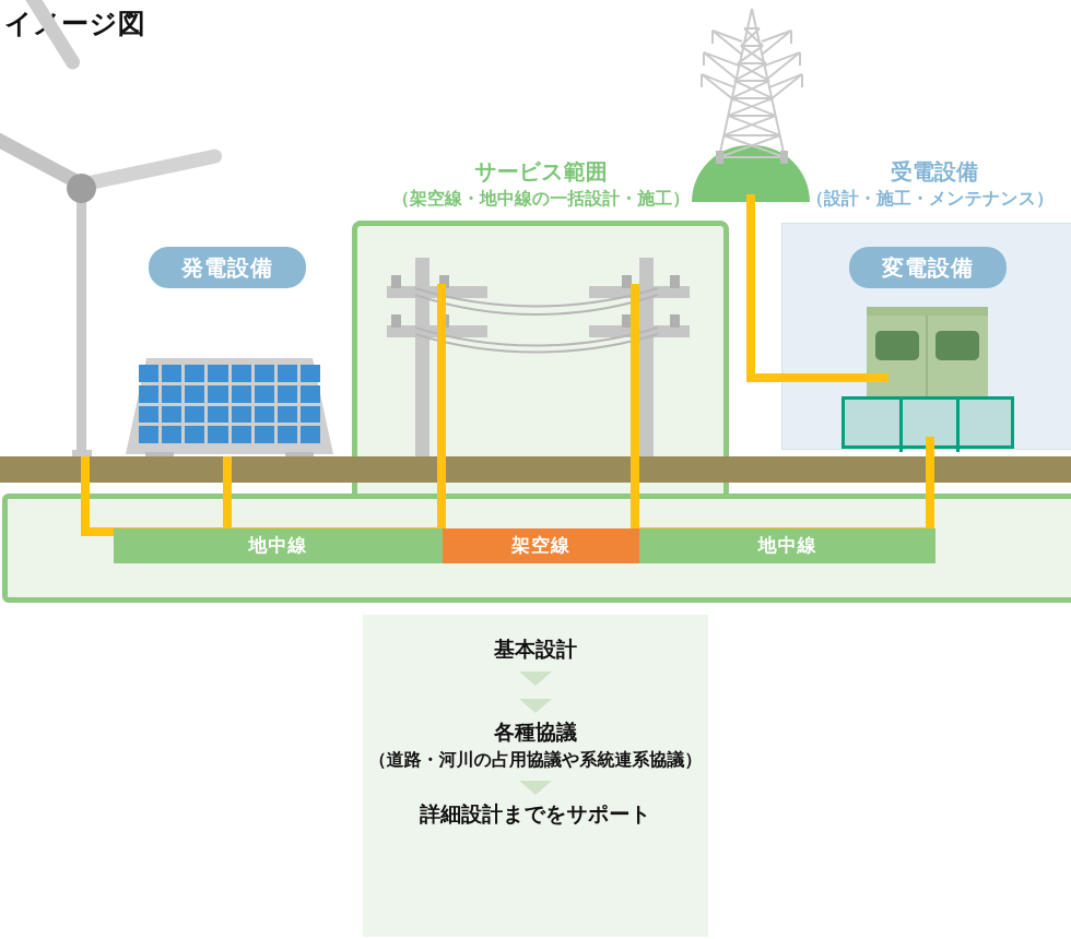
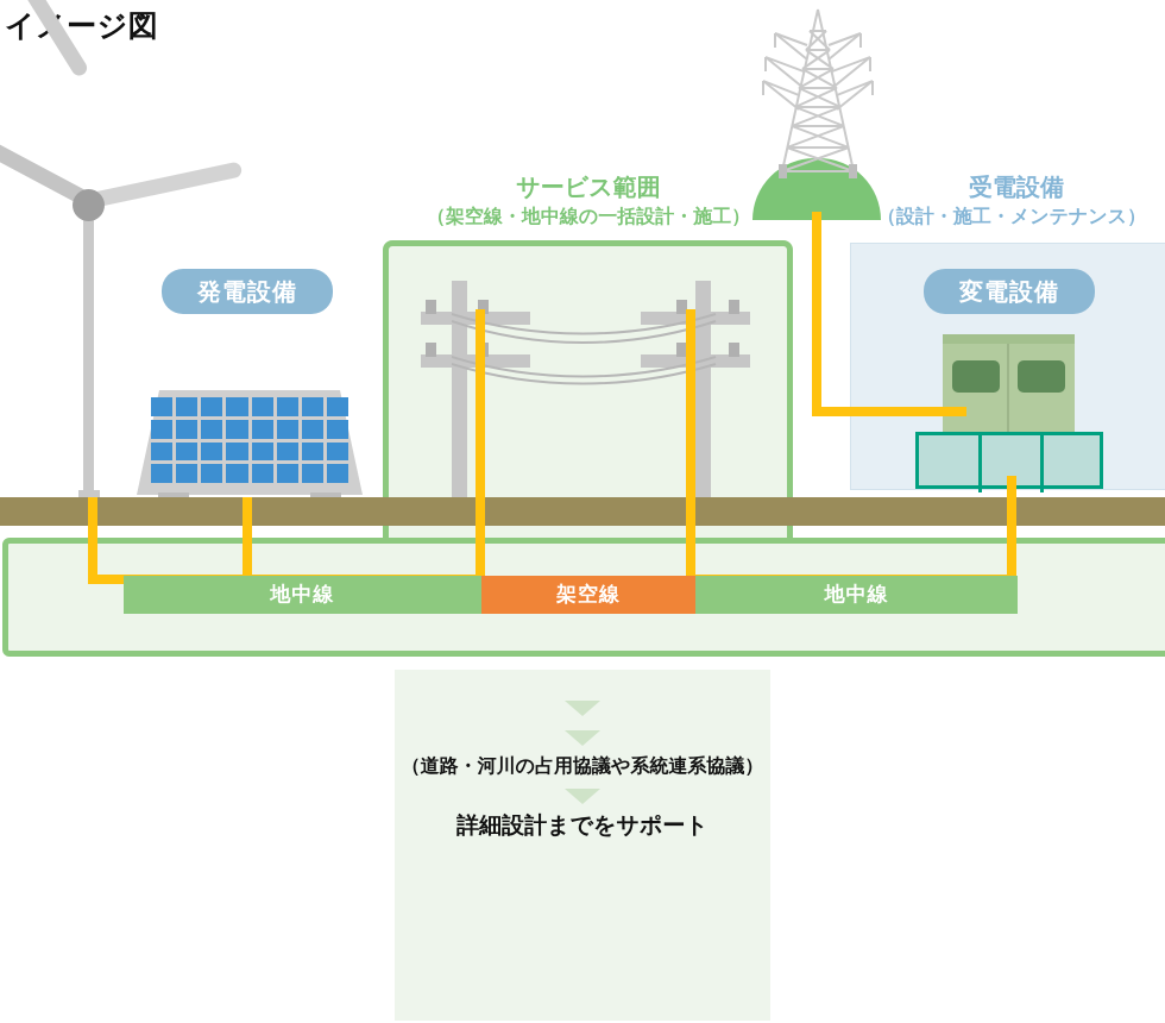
  イージ図
  サービス範囲
  （架空線・地中線の一括設計・施工）
  受電設備
  （設計・施工・メンテナンス）
  発電設備
  変電設備
  地中線
  架空線
  地中線
- 基本設計
- 各種協議
  （道路・河川の占用協議や系統連系協議）
  詳細設計までをサポート
